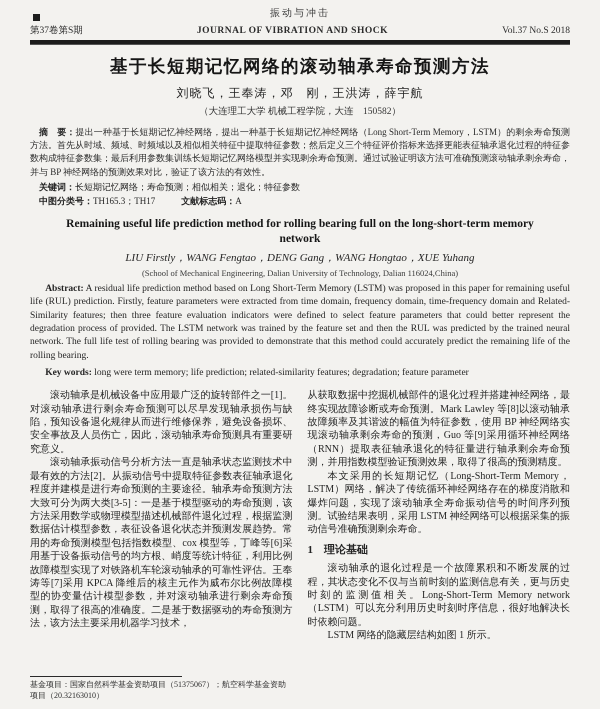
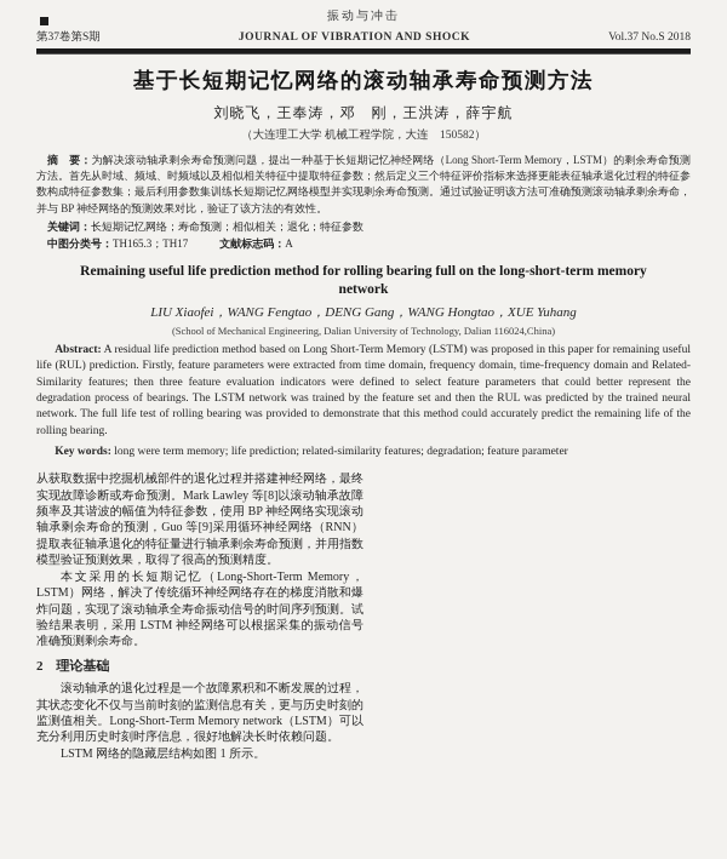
  振动与冲击
  第37卷第S期
  JOURNAL OF VIBRATION AND SHOCK
  Vol.37 No.S 2018
  基于长短期记忆网络的滚动轴承寿命预测方法
  刘晓飞，王奉涛，邓 刚，王洪涛，薛宇航
  （大连理工大学 机械工程学院，大连 150582）
- 摘 要：提出一种基于长短期记忆神经网络，提出一种基于长短期记忆神经网络（Long Short-Term Memory，LSTM）的剩余寿命预测方法。首先从时域、频域、时频域以及相似相关特征中提取特征参数；然后定义三个特征评价指标来选择更能表征轴承退化过程的特征参数构成特征参数集；最后利用参数集训练长短期记忆网络模型并实现剩余寿命预测。通过试验证明该方法可准确预测滚动轴承剩余寿命，并与 BP 神经网络的预测效果对比，验证了该方法的有效性。
+ 摘 要：为解决滚动轴承剩余寿命预测问题，提出一种基于长短期记忆神经网络（Long Short-Term Memory，LSTM）的剩余寿命预测方法。首先从时域、频域、时频域以及相似相关特征中提取特征参数；然后定义三个特征评价指标来选择更能表征轴承退化过程的特征参数构成特征参数集；最后利用参数集训练长短期记忆网络模型并实现剩余寿命预测。通过试验证明该方法可准确预测滚动轴承剩余寿命，并与 BP 神经网络的预测效果对比，验证了该方法的有效性。
  关键词：长短期记忆网络；寿命预测；相似相关；退化；特征参数
  中图分类号：TH165.3；TH17 文献标志码：A
  Remaining useful life prediction method for rolling bearing full on the long-short-term memory
  network
- LIU Firstly，WANG Fengtao，DENG Gang，WANG Hongtao，XUE Yuhang
+ LIU Xiaofei，WANG Fengtao，DENG Gang，WANG Hongtao，XUE Yuhang
  (School of Mechanical Engineering, Dalian University of Technology, Dalian 116024,China)
- Abstract: A residual life prediction method based on Long Short-Term Memory (LSTM) was proposed in this paper for remaining useful life (RUL) prediction. Firstly, feature parameters were extracted from time domain, frequency domain, time-frequency domain and Related-Similarity features; then three feature evaluation indicators were defined to select feature parameters that could better represent the degradation process of provided. The LSTM network was trained by the feature set and then the RUL was predicted by the trained neural network. The full life test of rolling bearing was provided to demonstrate that this method could accurately predict the remaining life of the rolling bearing.
+ Abstract: A residual life prediction method based on Long Short-Term Memory (LSTM) was proposed in this paper for remaining useful life (RUL) prediction. Firstly, feature parameters were extracted from time domain, frequency domain, time-frequency domain and Related-Similarity features; then three feature evaluation indicators were defined to select feature parameters that could better represent the degradation process of bearings. The LSTM network was trained by the feature set and then the RUL was predicted by the trained neural network. The full life test of rolling bearing was provided to demonstrate that this method could accurately predict the remaining life of the rolling bearing.
  Key words: long were term memory; life prediction; related-similarity features; degradation; feature parameter
- 滚动轴承是机械设备中应用最广泛的旋转部件之一[1]。对滚动轴承进行剩余寿命预测可以尽早发现轴承损伤与缺陷，预知设备退化规律从而进行维修保养，避免设备损坏、安全事故及人员伤亡，因此，滚动轴承寿命预测具有重要研究意义。
- 滚动轴承振动信号分析方法一直是轴承状态监测技术中最有效的方法[2]。从振动信号中提取特征参数表征轴承退化程度并建模是进行寿命预测的主要途径。轴承寿命预测方法大致可分为两大类[3-5]：一是基于模型驱动的寿命预测，该方法采用数学或物理模型描述机械部件退化过程，根据监测数据估计模型参数，表征设备退化状态并预测发展趋势。常用的寿命预测模型包括指数模型、cox 模型等，丁峰等[6]采用基于设备振动信号的均方根、峭度等统计特征，利用比例故障模型实现了对铁路机车轮滚动轴承的可靠性评估。王奉涛等[7]采用 KPCA 降维后的核主元作为威布尔比例故障模型的协变量估计模型参数，并对滚动轴承进行剩余寿命预测，取得了很高的准确度。二是基于数据驱动的寿命预测方法，该方法主要采用机器学习技术，
- 基金项目：国家自然科学基金资助项目（51375067）；航空科学基金资助项目（20.32163010）
  从获取数据中挖掘机械部件的退化过程并搭建神经网络，最终实现故障诊断或寿命预测。Mark Lawley 等[8]以滚动轴承故障频率及其谐波的幅值为特征参数，使用 BP 神经网络实现滚动轴承剩余寿命的预测，Guo 等[9]采用循环神经网络（RNN）提取表征轴承退化的特征量进行轴承剩余寿命预测，并用指数模型验证预测效果，取得了很高的预测精度。
  本文采用的长短期记忆（Long-Short-Term Memory，LSTM）网络，解决了传统循环神经网络存在的梯度消散和爆炸问题，实现了滚动轴承全寿命振动信号的时间序列预测。试验结果表明，采用 LSTM 神经网络可以根据采集的振动信号准确预测剩余寿命。
- 1 理论基础
+ 2 理论基础
  滚动轴承的退化过程是一个故障累积和不断发展的过程，其状态变化不仅与当前时刻的监测信息有关，更与历史时刻的监测值相关。Long-Short-Term Memory network（LSTM）可以充分利用历史时刻时序信息，很好地解决长时依赖问题。
  LSTM 网络的隐藏层结构如图 1 所示。
